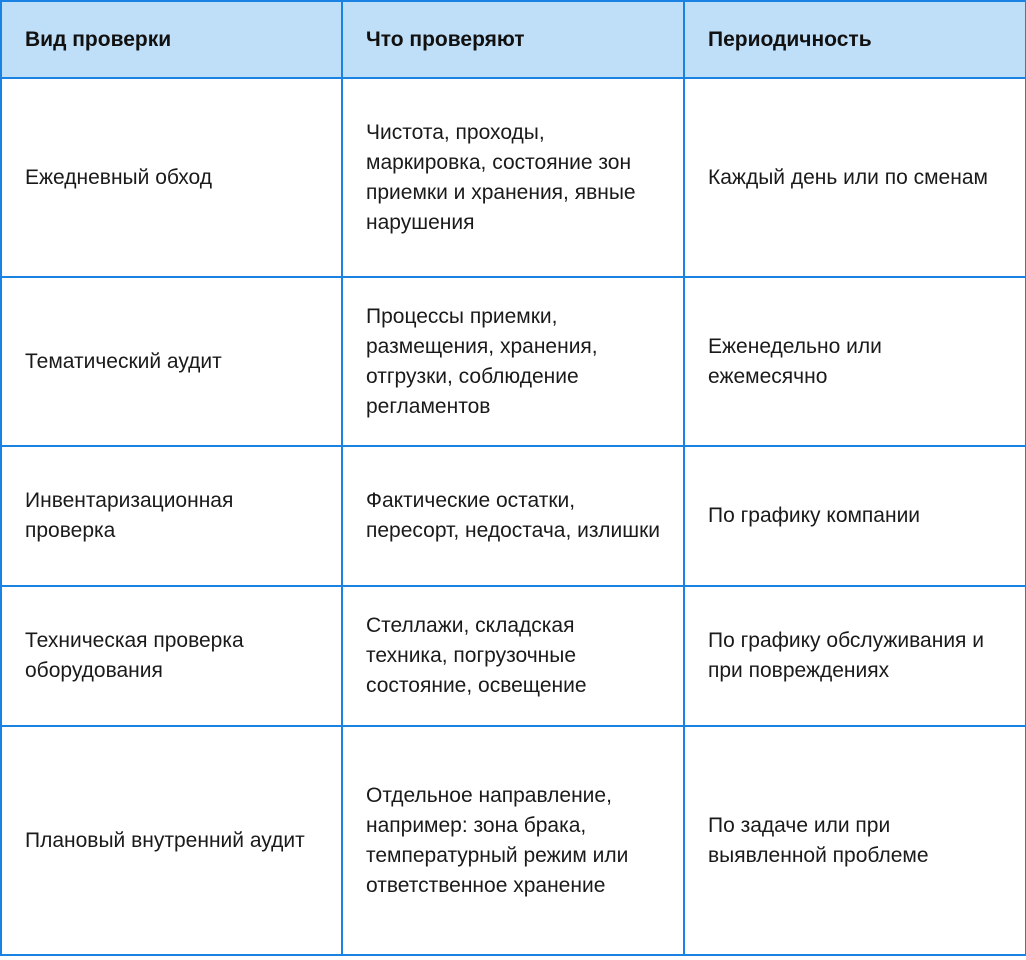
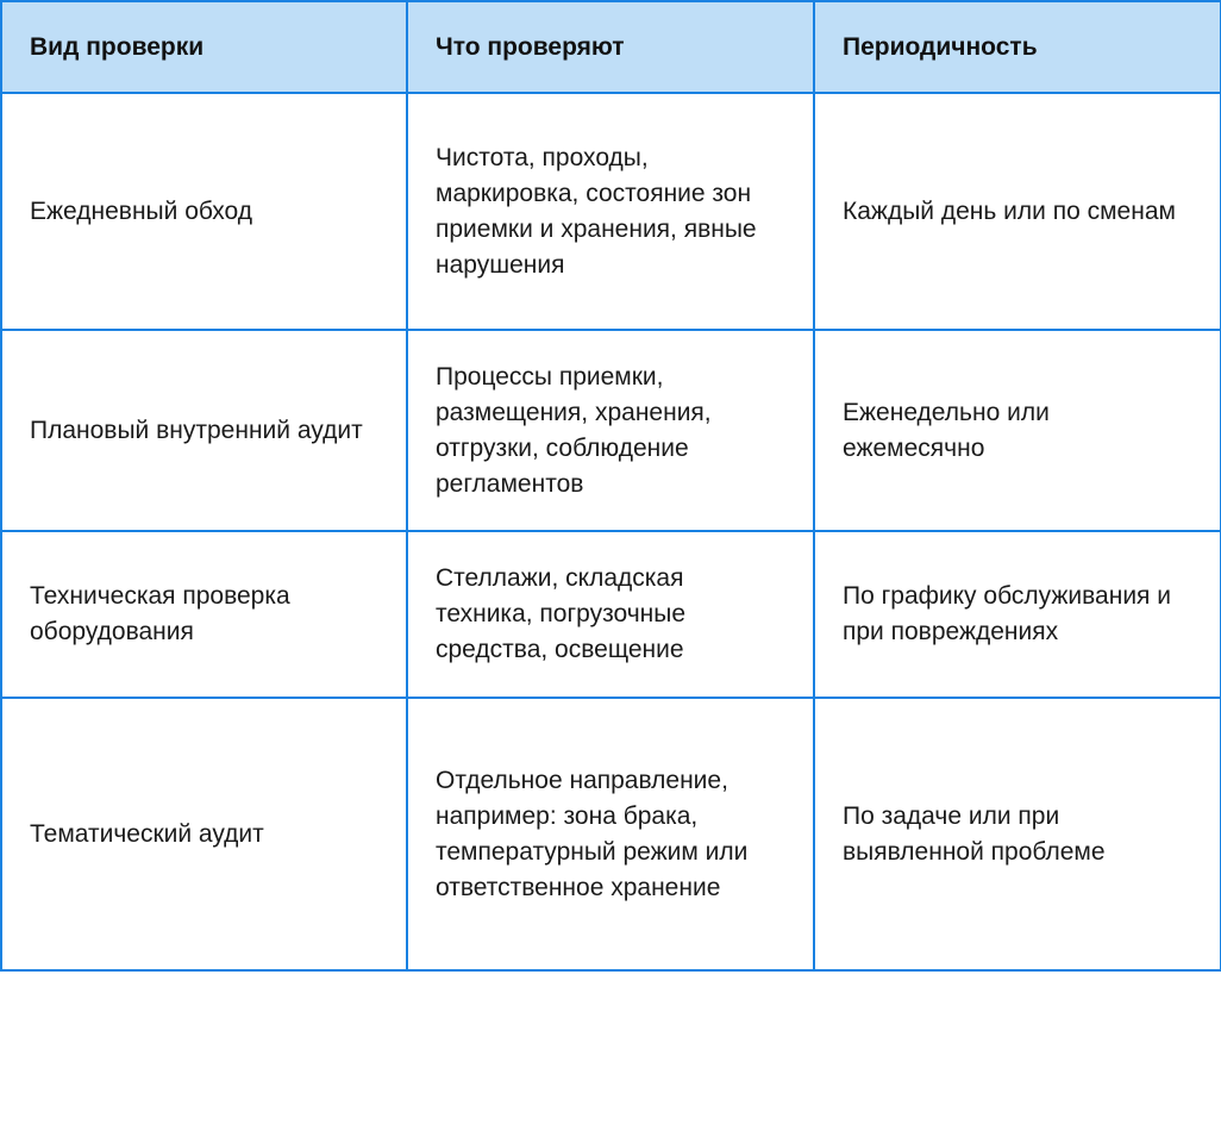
  Вид проверки	Что проверяют	Периодичность
  Ежедневный обход	Чистота, проходы, маркировка, состояние зон приемки и хранения, явные нарушения	Каждый день или по сменам
- Тематический аудит	Процессы приемки, размещения, хранения, отгрузки, соблюдение регламентов	Еженедельно или ежемесячно
+ Плановый внутренний аудит	Процессы приемки, размещения, хранения, отгрузки, соблюдение регламентов	Еженедельно или ежемесячно
- Инвентаризационная проверка	Фактические остатки, пересорт, недостача, излишки	По графику компании
- Техническая проверка оборудования	Стеллажи, складская техника, погрузочные состояние, освещение	По графику обслуживания и при повреждениях
+ Техническая проверка оборудования	Стеллажи, складская техника, погрузочные средства, освещение	По графику обслуживания и при повреждениях
- Плановый внутренний аудит	Отдельное направление, например: зона брака, температурный режим или ответственное хранение	По задаче или при выявленной проблеме
+ Тематический аудит	Отдельное направление, например: зона брака, температурный режим или ответственное хранение	По задаче или при выявленной проблеме
